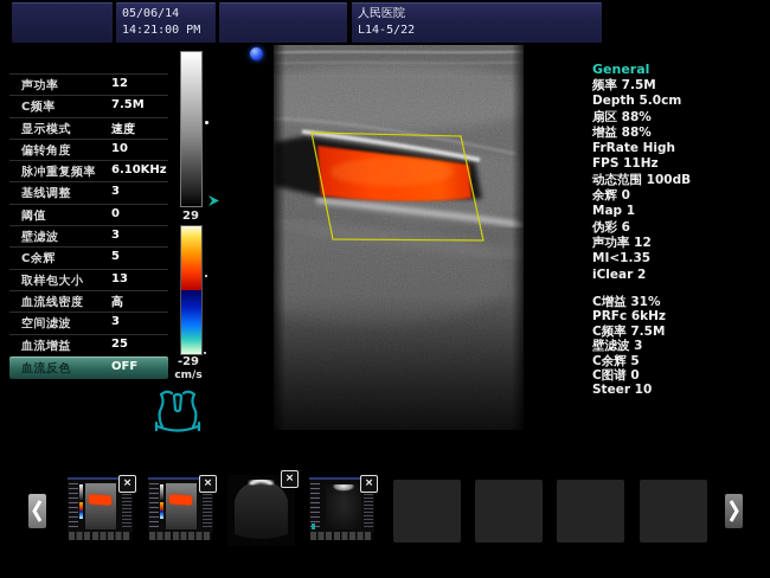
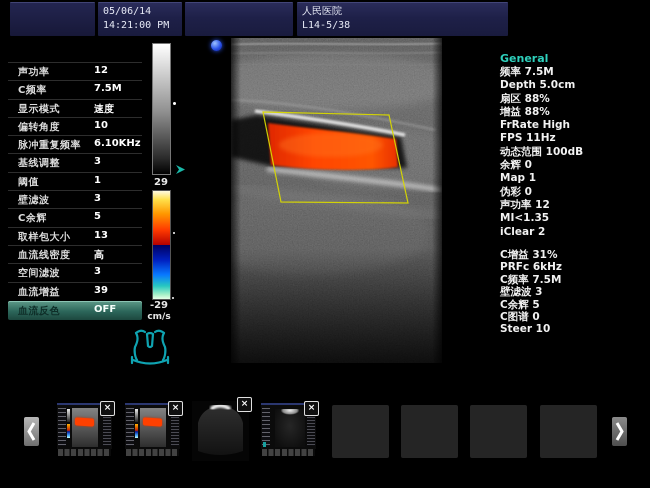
  05/06/14
  14:21:00 PM
  人民医院
- L14-5/22
+ L14-5/38
  声功率
  12
  C频率
  7.5M
  显示模式
  速度
  偏转角度
  10
  脉冲重复频率
  6.10KHz
  基线调整
  3
  阈值
- 0
+ 1
  壁滤波
  3
  C余辉
  5
  取样包大小
  13
  血流线密度
  高
  空间滤波
  3
  血流增益
- 25
+ 39
  血流反色
  OFF
  29
  -29
  cm/s
  General
  频率 7.5M
  Depth 5.0cm
  扇区 88%
  增益 88%
  FrRate High
  FPS 11Hz
  动态范围 100dB
  余辉 0
  Map 1
- 伪彩 6
+ 伪彩 0
  声功率 12
  MI<1.35
  iClear 2
  C增益 31%
  PRFc 6kHz
  C频率 7.5M
  壁滤波 3
  C余辉 5
  C图谱 0
  Steer 10
  ×
  ×
  ×
  ×
